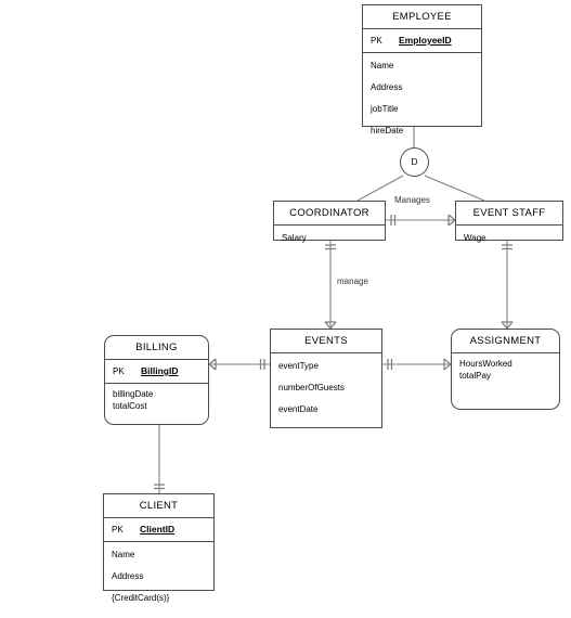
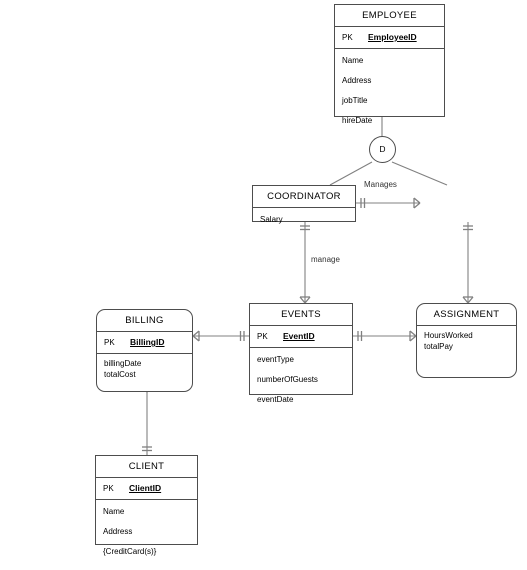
  EMPLOYEE
  PK EmployeeID
  Name
  Address
  jobTitle
  hireDate
  D
  COORDINATOR
  Salary
- EVENT STAFF
- Wage
  Manages
  manage
  BILLING
  PK BillingID
  billingDate
  totalCost
  EVENTS
+ PK EventID
  eventType
  numberOfGuests
  eventDate
  ASSIGNMENT
  HoursWorked
  totalPay
  CLIENT
  PK ClientID
  Name
  Address
  {CreditCard(s)}
